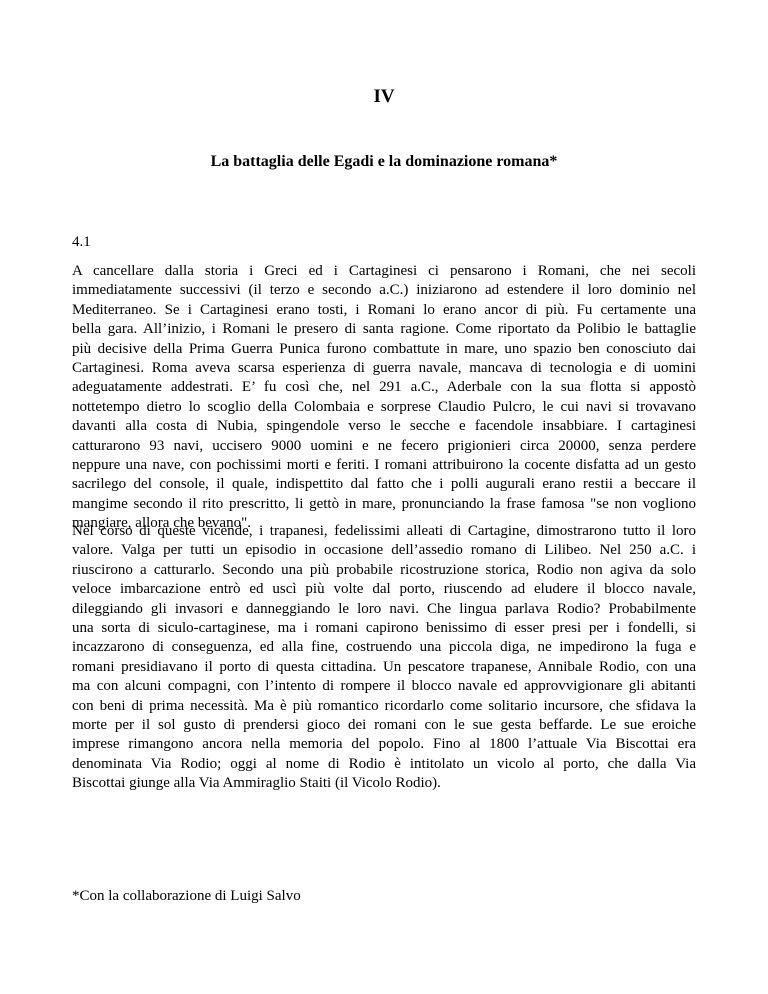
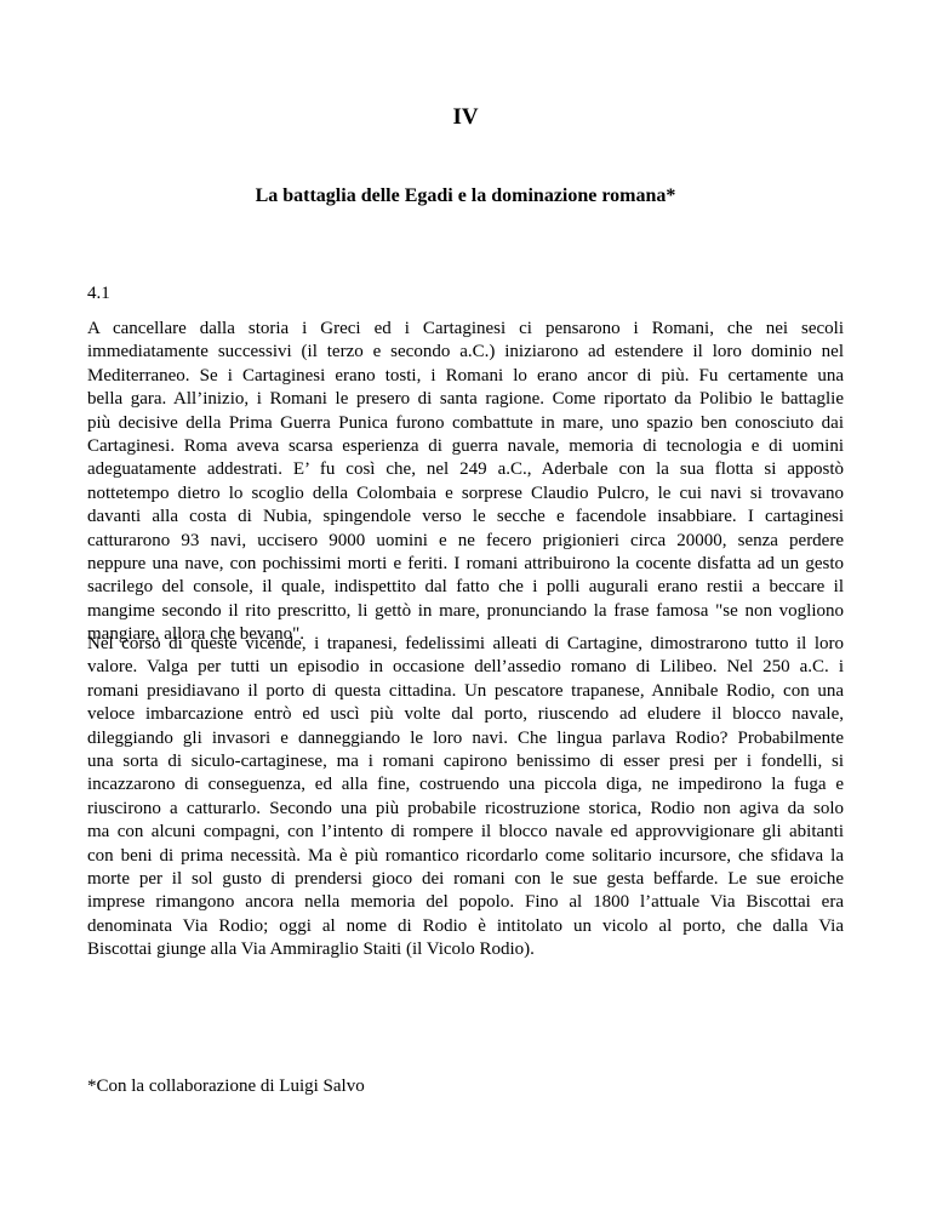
  IV
  La battaglia delle Egadi e la dominazione romana*
  4.1
  A cancellare dalla storia i Greci ed i Cartaginesi ci pensarono i Romani, che nei secoli
  immediatamente successivi (il terzo e secondo a.C.) iniziarono ad estendere il loro dominio nel
  Mediterraneo. Se i Cartaginesi erano tosti, i Romani lo erano ancor di più. Fu certamente una
  bella gara. All’inizio, i Romani le presero di santa ragione. Come riportato da Polibio le battaglie
  più decisive della Prima Guerra Punica furono combattute in mare, uno spazio ben conosciuto dai
- Cartaginesi. Roma aveva scarsa esperienza di guerra navale, mancava di tecnologia e di uomini
+ Cartaginesi. Roma aveva scarsa esperienza di guerra navale, memoria di tecnologia e di uomini
- adeguatamente addestrati. E’ fu così che, nel 291 a.C., Aderbale con la sua flotta si appostò
+ adeguatamente addestrati. E’ fu così che, nel 249 a.C., Aderbale con la sua flotta si appostò
  nottetempo dietro lo scoglio della Colombaia e sorprese Claudio Pulcro, le cui navi si trovavano
  davanti alla costa di Nubia, spingendole verso le secche e facendole insabbiare. I cartaginesi
  catturarono 93 navi, uccisero 9000 uomini e ne fecero prigionieri circa 20000, senza perdere
  neppure una nave, con pochissimi morti e feriti. I romani attribuirono la cocente disfatta ad un gesto
  sacrilego del console, il quale, indispettito dal fatto che i polli augurali erano restii a beccare il
  mangime secondo il rito prescritto, li gettò in mare, pronunciando la frase famosa "se non vogliono
  mangiare, allora che bevano".
  Nel corso di queste vicende, i trapanesi, fedelissimi alleati di Cartagine, dimostrarono tutto il loro
  valore. Valga per tutti un episodio in occasione dell’assedio romano di Lilibeo. Nel 250 a.C. i
- riuscirono a catturarlo. Secondo una più probabile ricostruzione storica, Rodio non agiva da solo
+ romani presidiavano il porto di questa cittadina. Un pescatore trapanese, Annibale Rodio, con una
  veloce imbarcazione entrò ed uscì più volte dal porto, riuscendo ad eludere il blocco navale,
  dileggiando gli invasori e danneggiando le loro navi. Che lingua parlava Rodio? Probabilmente
  una sorta di siculo-cartaginese, ma i romani capirono benissimo di esser presi per i fondelli, si
  incazzarono di conseguenza, ed alla fine, costruendo una piccola diga, ne impedirono la fuga e
- romani presidiavano il porto di questa cittadina. Un pescatore trapanese, Annibale Rodio, con una
+ riuscirono a catturarlo. Secondo una più probabile ricostruzione storica, Rodio non agiva da solo
  ma con alcuni compagni, con l’intento di rompere il blocco navale ed approvvigionare gli abitanti
  con beni di prima necessità. Ma è più romantico ricordarlo come solitario incursore, che sfidava la
  morte per il sol gusto di prendersi gioco dei romani con le sue gesta beffarde. Le sue eroiche
  imprese rimangono ancora nella memoria del popolo. Fino al 1800 l’attuale Via Biscottai era
  denominata Via Rodio; oggi al nome di Rodio è intitolato un vicolo al porto, che dalla Via
  Biscottai giunge alla Via Ammiraglio Staiti (il Vicolo Rodio).
  *Con la collaborazione di Luigi Salvo
